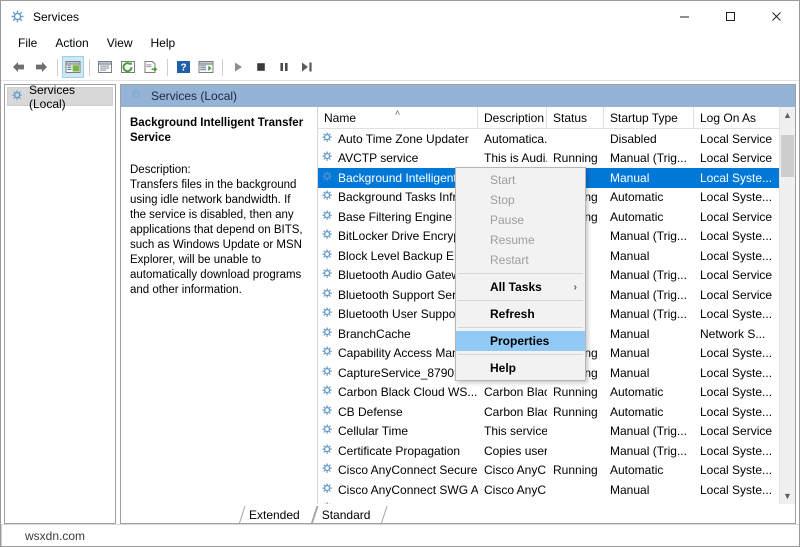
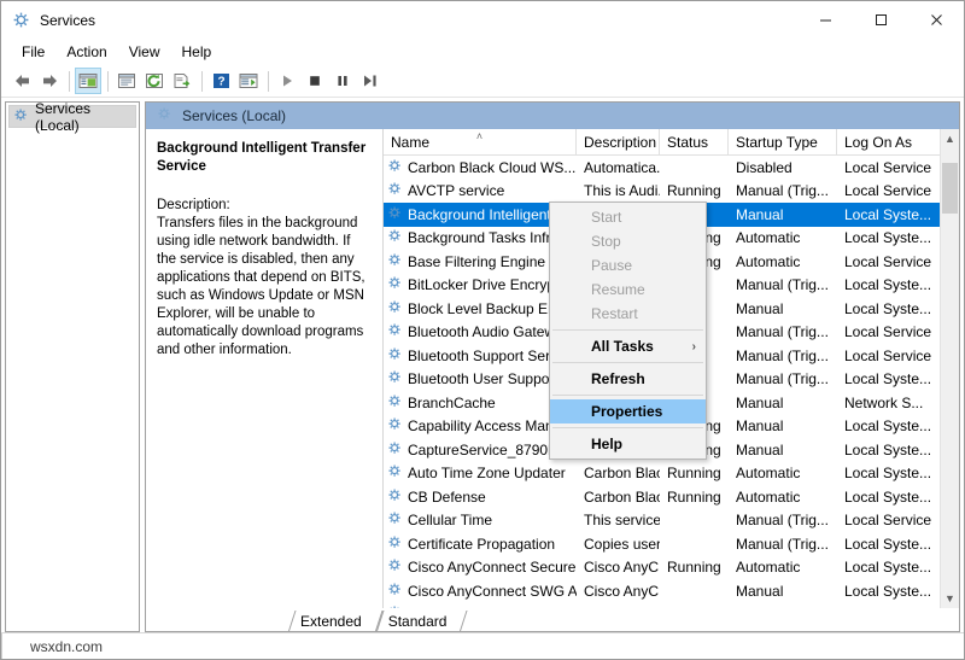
  Services
  File
  Action
  View
  Help
  ?
  Services (Local)
  Services (Local)
  Background Intelligent Transfer Service
  Description:
  Transfers files in the background using idle network bandwidth. If the service is disabled, then any applications that depend on BITS, such as Windows Update or MSN Explorer, will be unable to automatically download programs and other information.
  Name
  ˄
  Description
  Status
  Startup Type
  Log On As
- Auto Time Zone Updater
+ Carbon Black Cloud WS...
  Automatica.
  Disabled
  Local Service
  AVCTP service
  This is Audi
  Running
  Manual (Trig...
  Local Service
  Background Intelligen
  Manual
  Local Syste...
  Background Tasks Inf
  Automatic
  Local Syste...
  Base Filtering Engine
  Automatic
  Local Service
  BitLocker Drive Encry
  Manual (Trig...
  Local Syste...
  Block Level Backup E
  Manual
  Local Syste...
  Bluetooth Audio Gate
  Manual (Trig...
  Local Service
  Bluetooth Support Se
  Manual (Trig...
  Local Service
  Bluetooth User Suppo
  Manual (Trig...
  Local Syste...
  BranchCache
  Manual
  Network S...
  Capability Access Ma
  Manual
  Local Syste...
  CaptureService_8790
  Manual
  Local Syste...
- Carbon Black Cloud WS...
+ Auto Time Zone Updater
  Running
  Automatic
  Local Syste...
  CB Defense
  Running
  Automatic
  Local Syste...
  Cellular Time
  This service
  Manual (Trig...
  Local Service
  Certificate Propagation
  Copies user
  Manual (Trig...
  Local Syste...
  Cisco AnyConnect Secure
  Cisco AnyC
  Running
  Automatic
  Local Syste...
  Cisco AnyConnect SWG A
  Cisco AnyC
  Manual
  Local Syste...
  ▲
  ▼
  Extended
  Standard
  wsxdn.com
  Start
  Stop
  Pause
  Resume
  Restart
  All Tasks
  ›
  Refresh
  Properties
  Help
